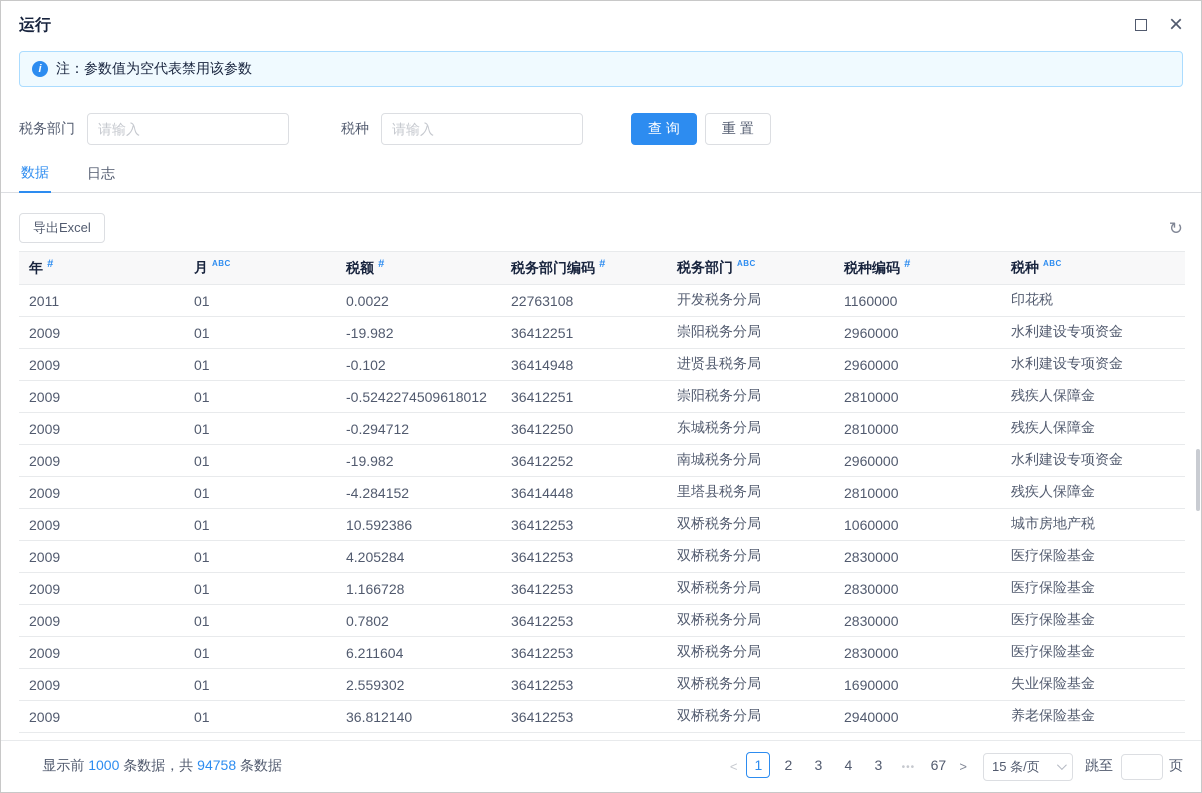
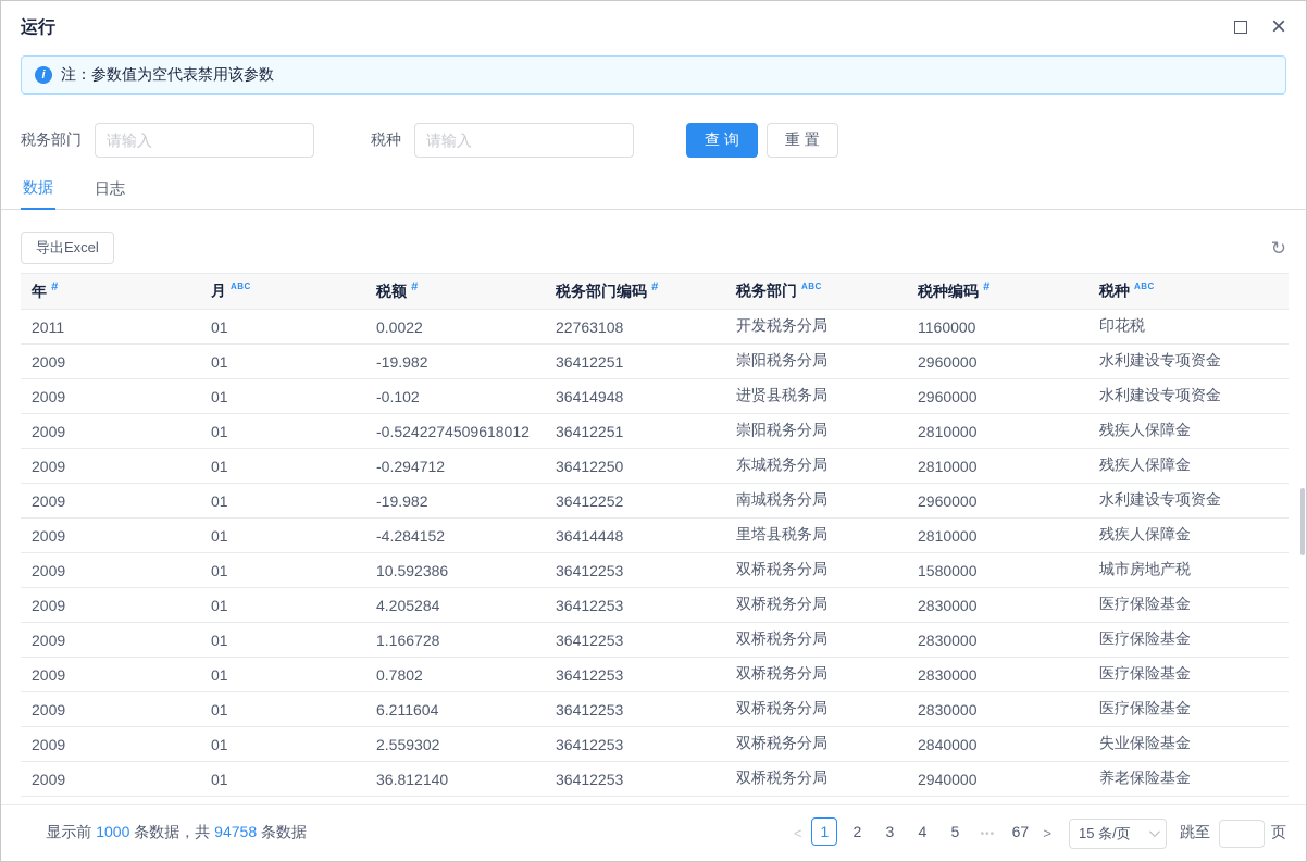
  运行
  ×
  i
  注：参数值为空代表禁用该参数
  税务部门
  请输入
  税种
  请输入
  查 询
  重 置
  数据
  日志
  导出Excel
  ↻
  年 #	月 ABC	税额 #	税务部门编码 #	税务部门 ABC	税种编码 #	税种 ABC
  2011	01	0.0022	22763108	开发税务分局	1160000	印花税
  2009	01	-19.982	36412251	崇阳税务分局	2960000	水利建设专项资金
  2009	01	-0.102	36414948	进贤县税务局	2960000	水利建设专项资金
  2009	01	-0.5242274509618012	36412251	崇阳税务分局	2810000	残疾人保障金
  2009	01	-0.294712	36412250	东城税务分局	2810000	残疾人保障金
  2009	01	-19.982	36412252	南城税务分局	2960000	水利建设专项资金
  2009	01	-4.284152	36414448	里塔县税务局	2810000	残疾人保障金
- 2009	01	10.592386	36412253	双桥税务分局	1060000	城市房地产税
+ 2009	01	10.592386	36412253	双桥税务分局	1580000	城市房地产税
  2009	01	4.205284	36412253	双桥税务分局	2830000	医疗保险基金
  2009	01	1.166728	36412253	双桥税务分局	2830000	医疗保险基金
  2009	01	0.7802	36412253	双桥税务分局	2830000	医疗保险基金
  2009	01	6.211604	36412253	双桥税务分局	2830000	医疗保险基金
- 2009	01	2.559302	36412253	双桥税务分局	1690000	失业保险基金
+ 2009	01	2.559302	36412253	双桥税务分局	2840000	失业保险基金
  2009	01	36.812140	36412253	双桥税务分局	2940000	养老保险基金
  显示前 1000 条数据，共 94758 条数据
  <
- 1 2 3 4 3 ••• 67
+ 1 2 3 4 5 ••• 67
  >
  15 条/页
  跳至
  页
